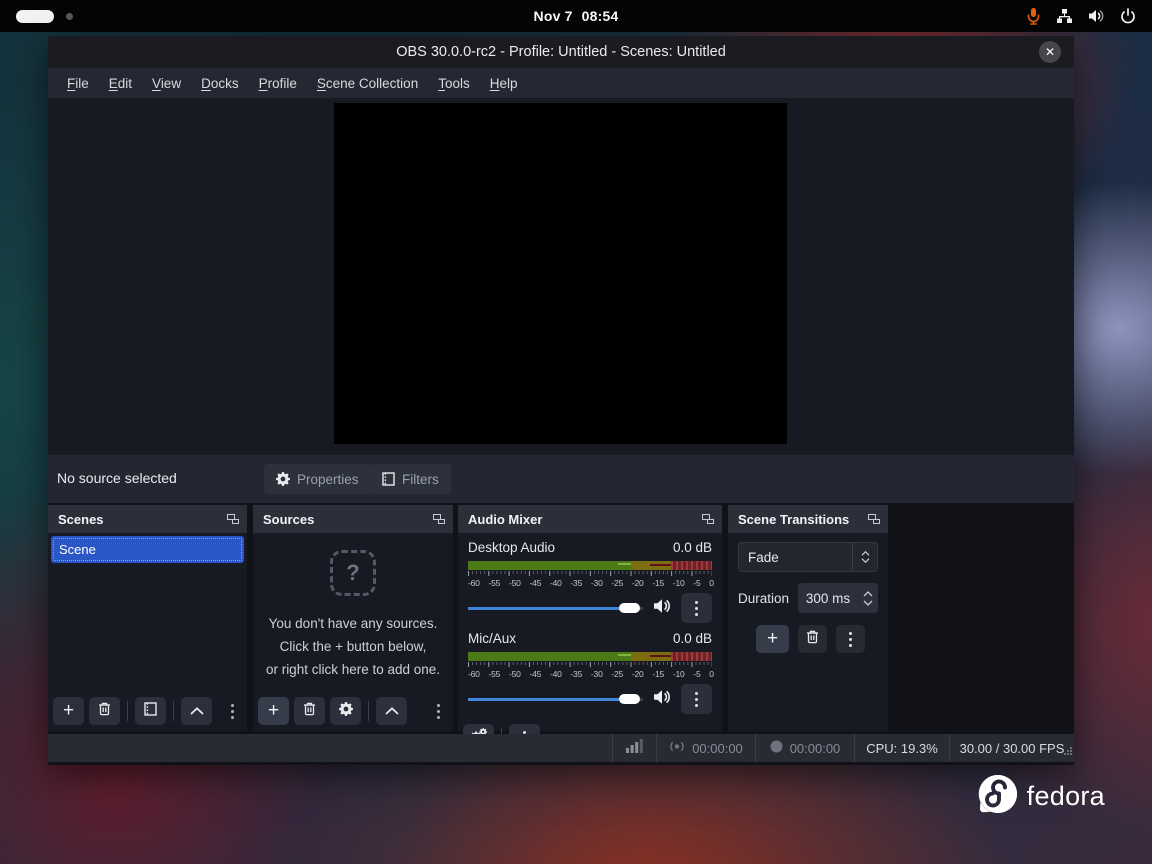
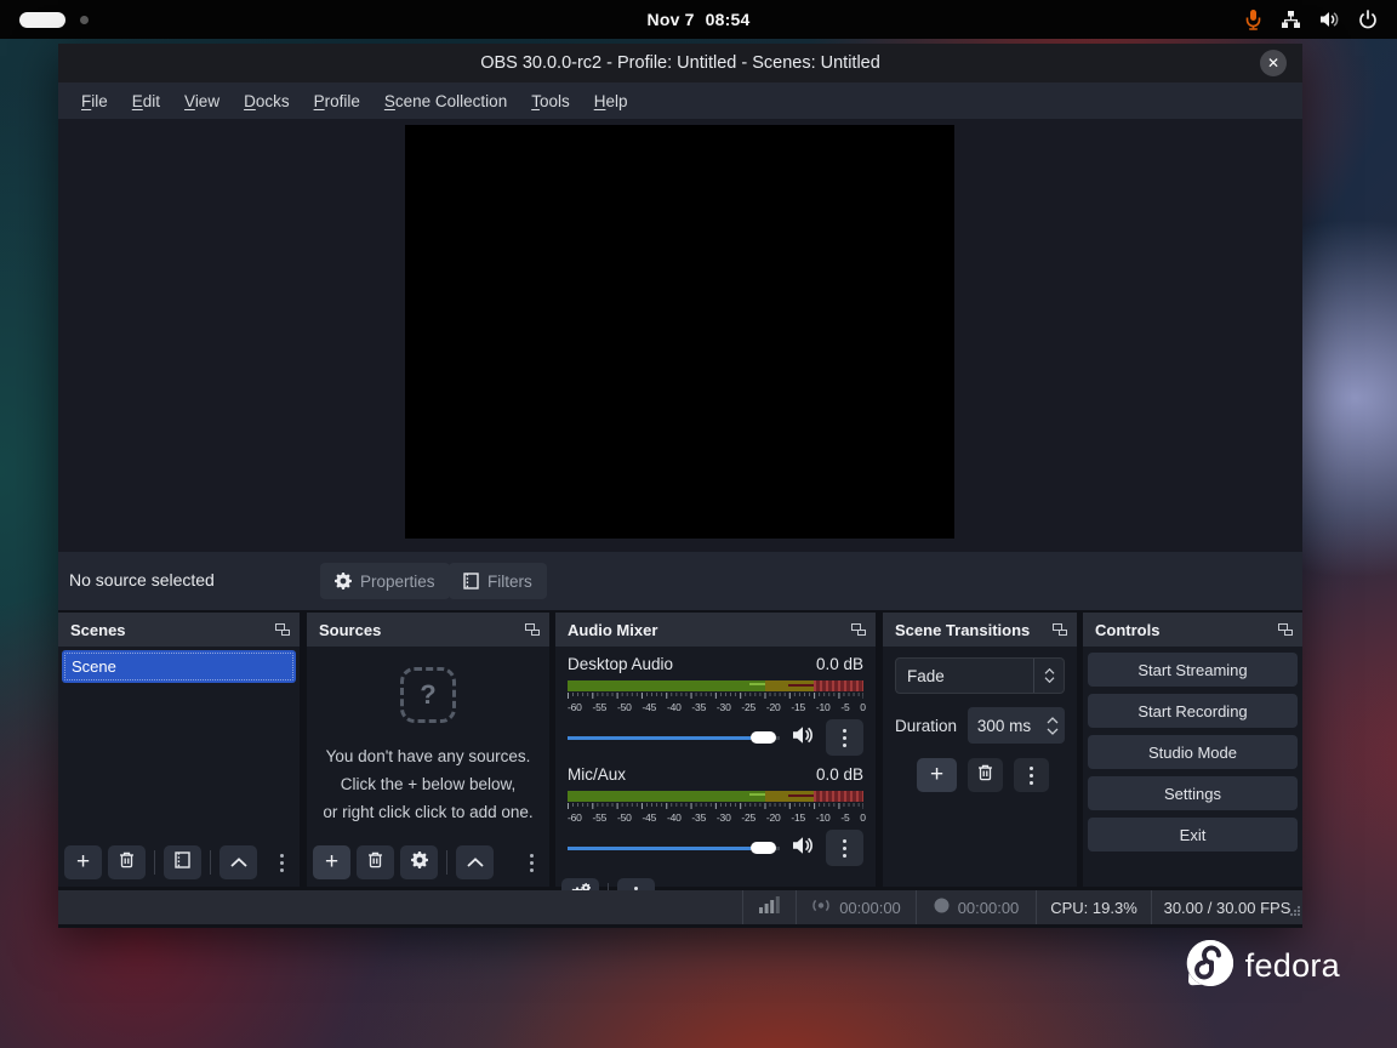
  Nov 7
  08:54
  OBS 30.0.0-rc2 - Profile: Untitled - Scenes: Untitled
  ✕
  File
  Edit
  View
  Docks
  Profile
  Scene Collection
  Tools
  Help
  No source selected
  Properties
  Filters
  Scenes
  Scene
  +
  Sources
  ?
  You don't have any sources.
- Click the + button below,
+ Click the + below below,
- or right click here to add one.
+ or right click click to add one.
  +
  Audio Mixer
  Desktop Audio
  0.0 dB
  -60
  -55
  -50
  -45
  -40
  -35
  -30
  -25
  -20
  -15
  -10
  -5
  0
  Mic/Aux
  0.0 dB
  -60
  -55
  -50
  -45
  -40
  -35
  -30
  -25
  -20
  -15
  -10
  -5
  0
  Scene Transitions
  Fade
  Duration
  300 ms
  +
+ Controls
+ Start Streaming
+ Start Recording
+ Studio Mode
+ Settings
+ Exit
  00:00:00
  00:00:00
  CPU: 19.3%
  30.00 / 30.00 FPS
  fedora
